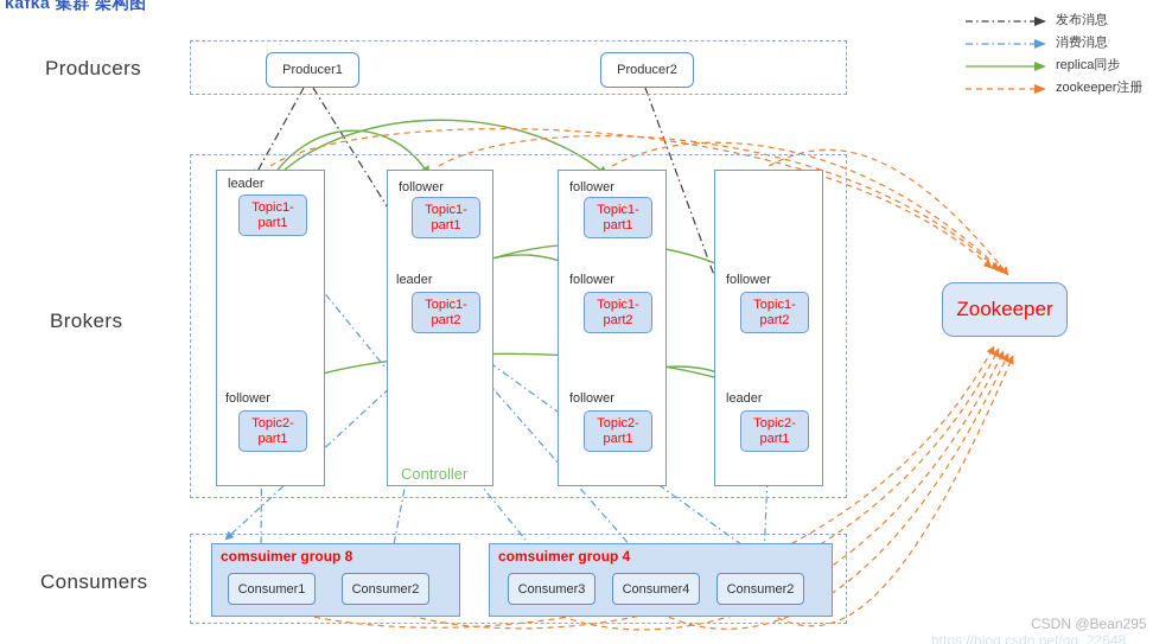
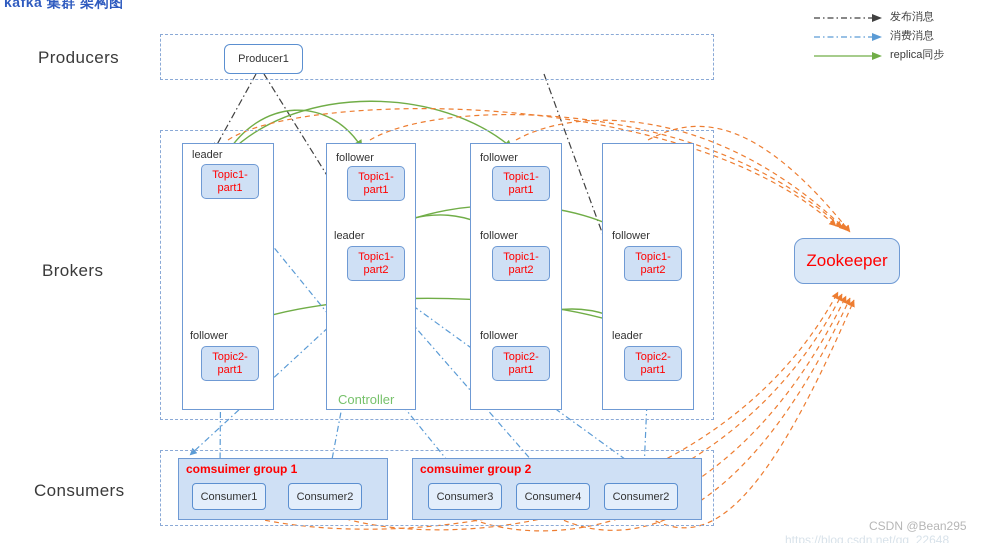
  kafka 集群 架构图
  Producers
  Brokers
  Consumers
  Producer1
- Producer2
  leader
  Topic1-
  part1
  follower
  Topic2-
  part1
  follower
  Topic1-
  part1
  leader
  Topic1-
  part2
  Controller
  follower
  Topic1-
  part1
  follower
  Topic1-
  part2
  follower
  Topic2-
  part1
  follower
  Topic1-
  part2
  leader
  Topic2-
  part1
  Zookeeper
- comsuimer group 8
+ comsuimer group 1
  Consumer1
  Consumer2
- comsuimer group 4
+ comsuimer group 2
  Consumer3
  Consumer4
  Consumer2
  发布消息
  消费消息
  replica同步
- zookeeper注册
  CSDN @Bean295
  https://blog.csdn.net/qq_22648
